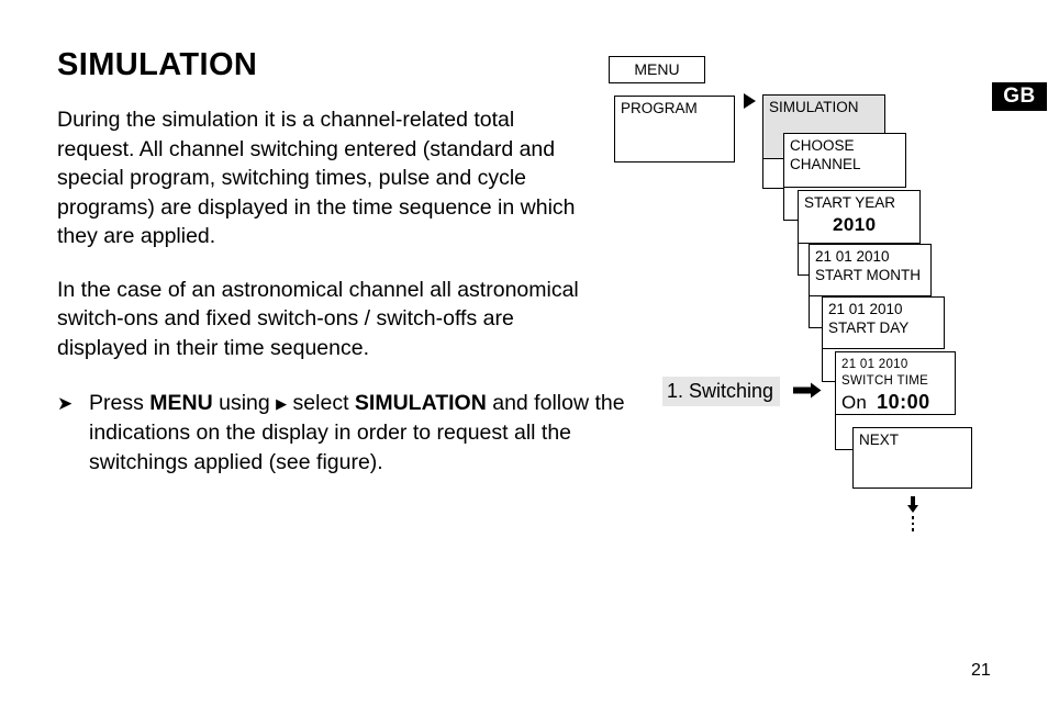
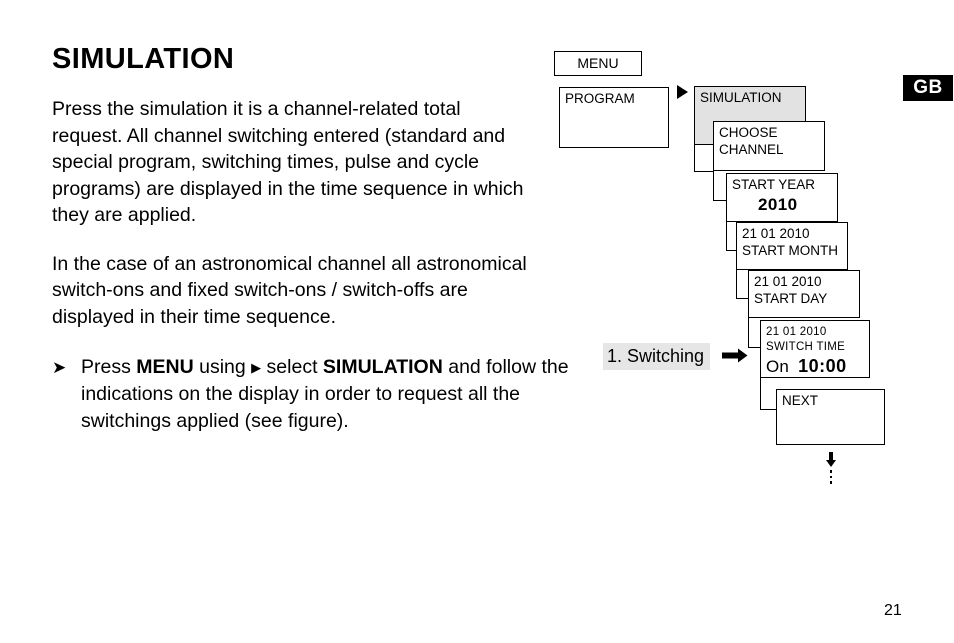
  SIMULATION
- During the simulation it is a channel-related total request. All channel switching entered (standard and special program, switching times, pulse and cycle programs) are displayed in the time sequence in which they are applied.
+ Press the simulation it is a channel-related total request. All channel switching entered (standard and special program, switching times, pulse and cycle programs) are displayed in the time sequence in which they are applied.
  In the case of an astronomical channel all astronomical switch-ons and fixed switch-ons / switch-offs are displayed in their time sequence.
  ➤
  Press MENU using ▶ select SIMULATION and follow the indications on the display in order to request all the switchings applied (see figure).
  GB
  21
  MENU
  PROGRAM
  SIMULATION
  CHOOSE
  CHANNEL
  START YEAR
  2010
  21 01 2010
  START MONTH
  21 01 2010
  START DAY
  21 01 2010
  SWITCH TIME
  On 10:00
  NEXT
  1. Switching
